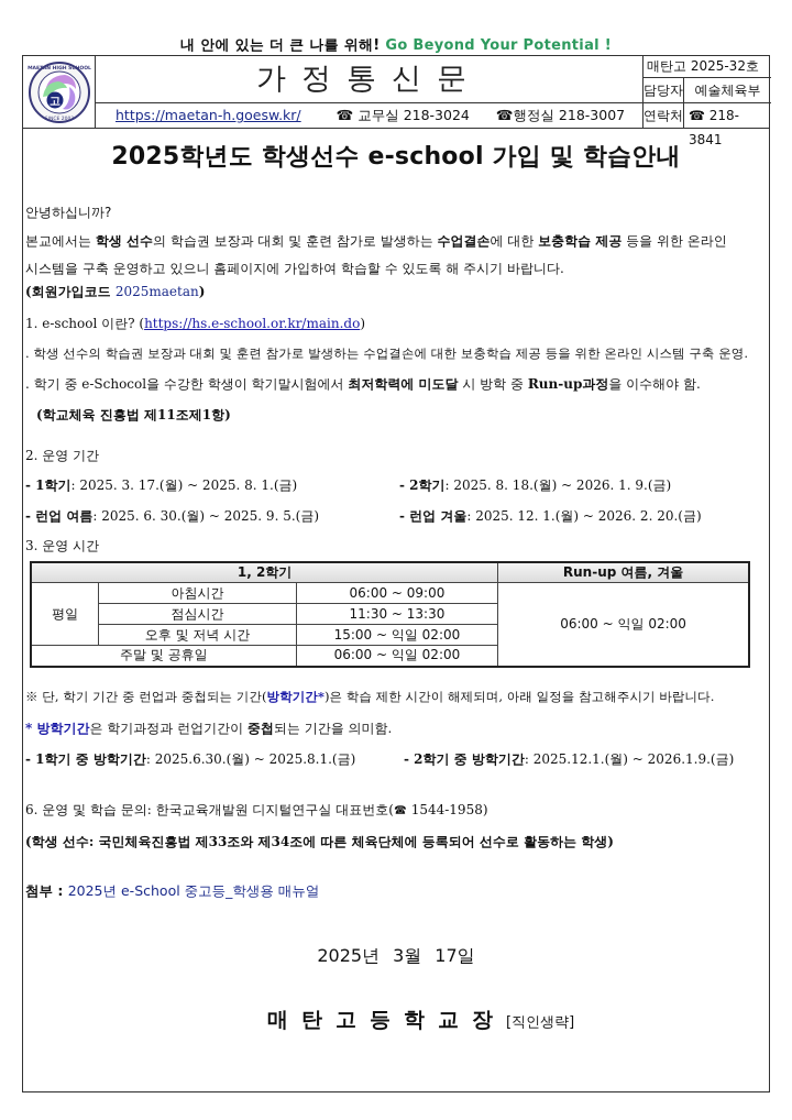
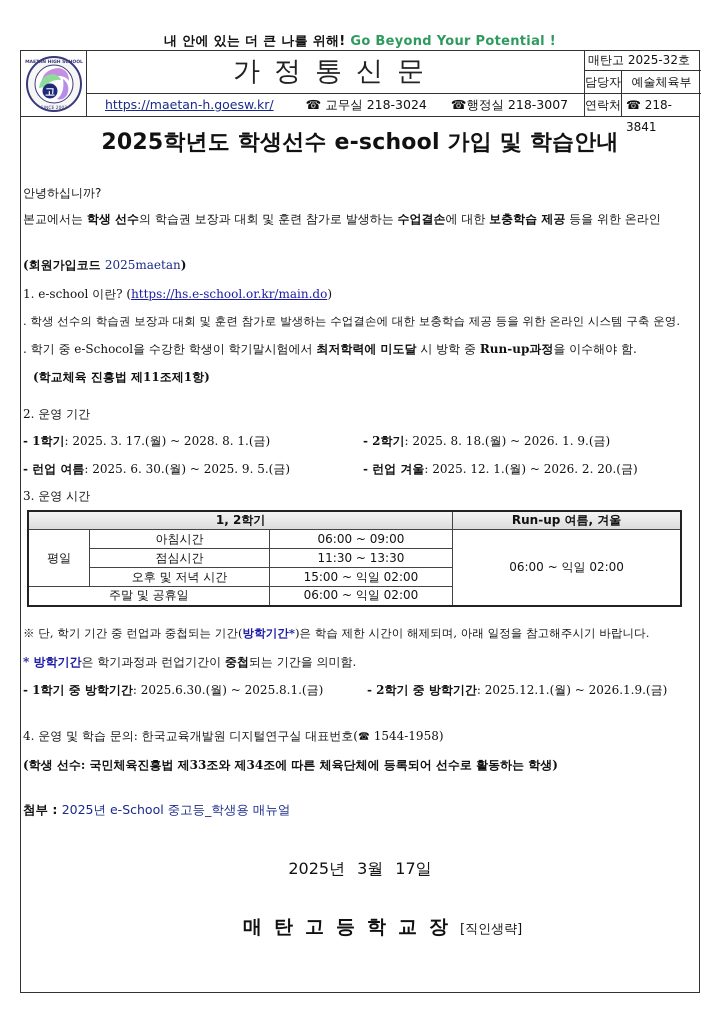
  내 안에 있는 더 큰 나를 위해! Go Beyond Your Potential !
  고
  가정통신문
  https://maetan-h.goesw.kr/ ☎ 교무실 218-3024 ☎행정실 218-3007
  매탄고 2025-32호
  담당자
  예술체육부
  연락처
  ☎ 218-3841
  2025학년도 학생선수 e-school 가입 및 학습안내
  안녕하십니까?
  본교에서는 학생 선수의 학습권 보장과 대회 및 훈련 참가로 발생하는 수업결손에 대한 보충학습 제공 등을 위한 온라인
- 시스템을 구축 운영하고 있으니 홈페이지에 가입하여 학습할 수 있도록 해 주시기 바랍니다.
  (회원가입코드 2025maetan)
  1. e-school 이란? (https://hs.e-school.or.kr/main.do)
  . 학생 선수의 학습권 보장과 대회 및 훈련 참가로 발생하는 수업결손에 대한 보충학습 제공 등을 위한 온라인 시스템 구축 운영.
  . 학기 중 e-Schocol을 수강한 학생이 학기말시험에서 최저학력에 미도달 시 방학 중 Run-up과정을 이수해야 함.
  (학교체육 진흥법 제11조제1항)
  2. 운영 기간
- - 1학기: 2025. 3. 17.(월) ~ 2025. 8. 1.(금)
+ - 1학기: 2025. 3. 17.(월) ~ 2028. 8. 1.(금)
  - 2학기: 2025. 8. 18.(월) ~ 2026. 1. 9.(금)
  - 런업 여름: 2025. 6. 30.(월) ~ 2025. 9. 5.(금)
  - 런업 겨울: 2025. 12. 1.(월) ~ 2026. 2. 20.(금)
  3. 운영 시간
  1, 2학기	Run-up 여름, 겨울
  평일	아침시간	06:00 ~ 09:00	06:00 ~ 익일 02:00
  점심시간	11:30 ~ 13:30
  오후 및 저녁 시간	15:00 ~ 익일 02:00
  주말 및 공휴일	06:00 ~ 익일 02:00
  ※ 단, 학기 기간 중 런업과 중첩되는 기간(방학기간*)은 학습 제한 시간이 해제되며, 아래 일정을 참고해주시기 바랍니다.
  * 방학기간은 학기과정과 런업기간이 중첩되는 기간을 의미함.
  - 1학기 중 방학기간: 2025.6.30.(월) ~ 2025.8.1.(금)
  - 2학기 중 방학기간: 2025.12.1.(월) ~ 2026.1.9.(금)
- 6. 운영 및 학습 문의: 한국교육개발원 디지털연구실 대표번호(☎ 1544-1958)
+ 4. 운영 및 학습 문의: 한국교육개발원 디지털연구실 대표번호(☎ 1544-1958)
  (학생 선수: 국민체육진흥법 제33조와 제34조에 따른 체육단체에 등록되어 선수로 활동하는 학생)
  첨부 : 2025년 e-School 중고등_학생용 매뉴얼
  2025년 3월 17일
  매탄고등학교장[직인생략]
